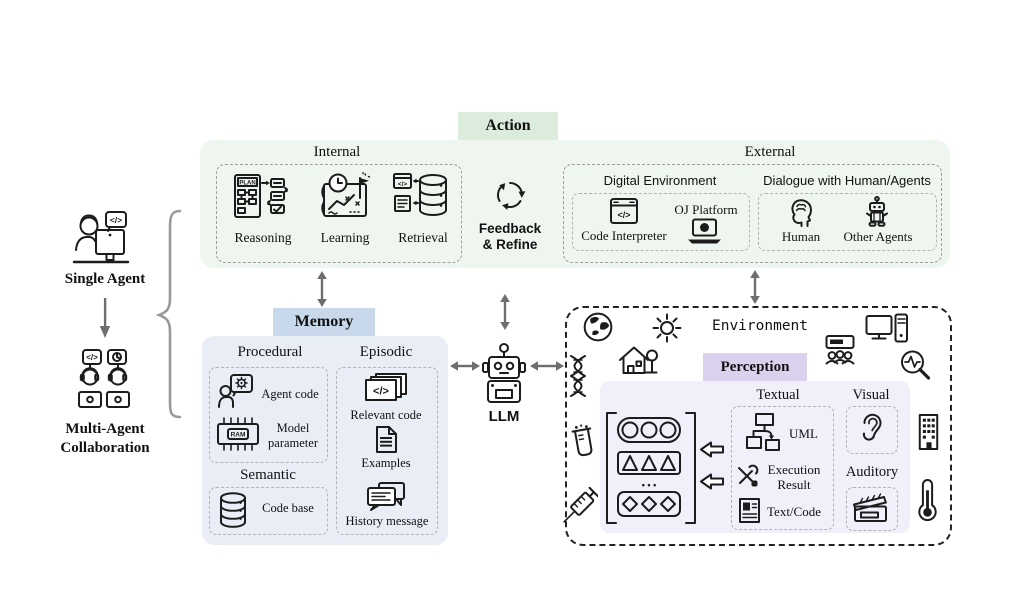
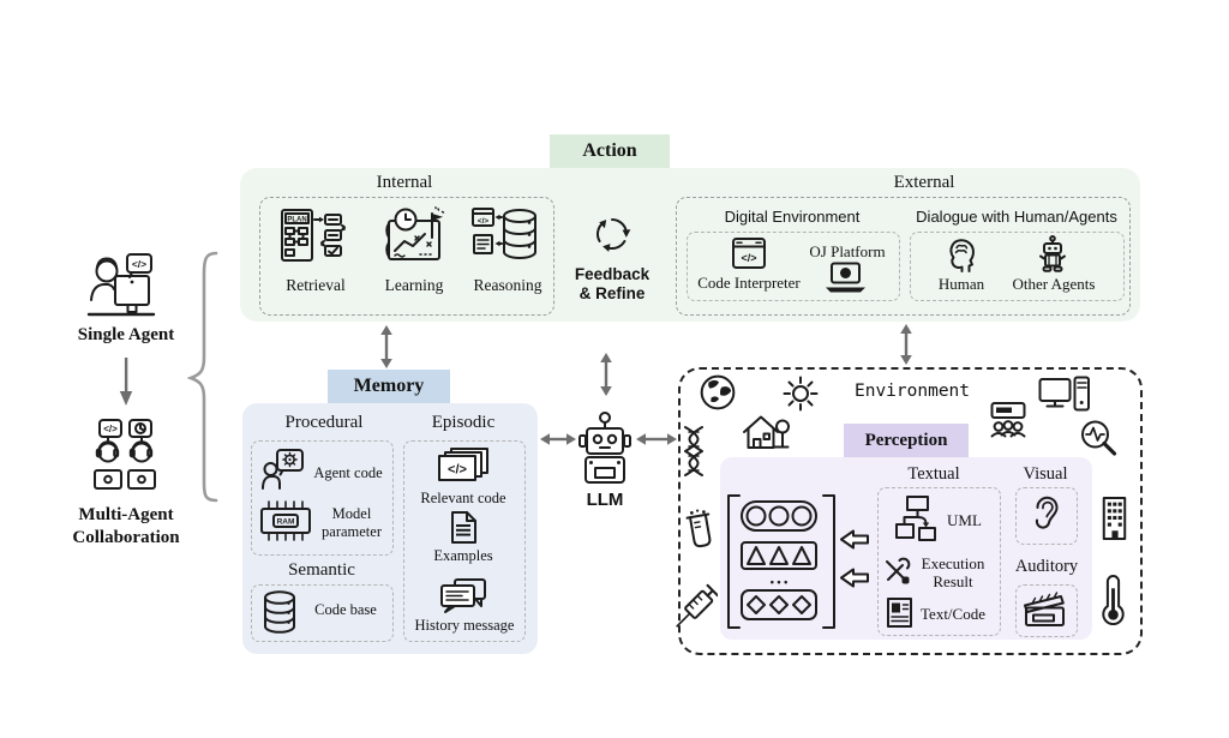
  </>
  Single Agent
  </>
  Multi-Agent
  Collaboration
  Action
  Internal
- Reasoning
+ Retrieval
  Learning
- Retrieval
+ Reasoning
  Feedback
  & Refine
  External
  Digital Environment
  </>
  Code Interpreter
  OJ Platform
  Dialogue with Human/Agents
  Human
  Other Agents
  Memory
  Procedural
  Agent code
  Model
  parameter
  Semantic
  Code base
  Episodic
  </>
  Relevant code
  Examples
  History message
  LLM
  Environment
  Perception
  • • •
  Textual
  UML
  Execution
  Result
  Text/Code
  Visual
  Auditory
